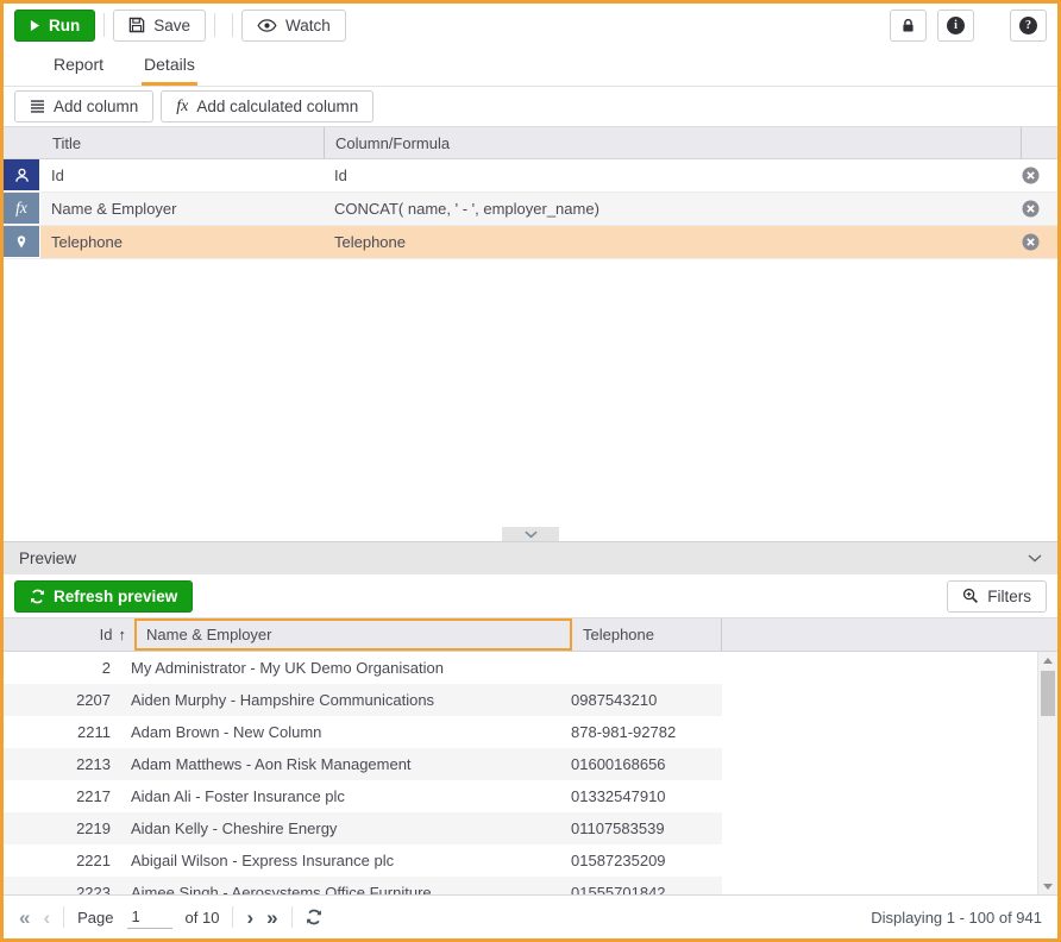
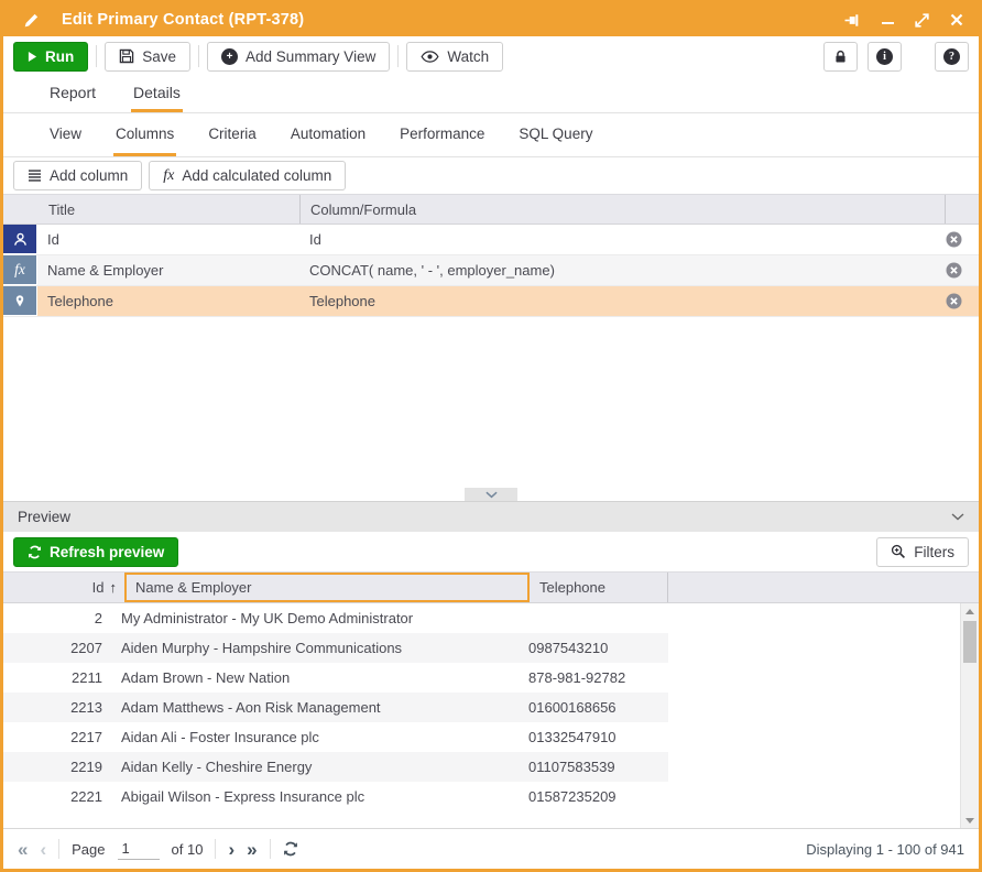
+ Edit Primary Contact (RPT-378)
  Run
  Save
+ +
+ Add Summary View
  Watch
  i
  ?
  Report
  Details
+ View
+ Columns
+ Criteria
+ Automation
+ Performance
+ SQL Query
  Add column
  fx
  Add calculated column
  Title
  Column/Formula
  Id
  Id
  fx
  Name & Employer
  CONCAT( name, ' - ', employer_name)
  Telephone
  Telephone
  Preview
  Refresh preview
  Filters
  Id
  ↑
  Name & Employer
  Telephone
  2
- My Administrator - My UK Demo Organisation
+ My Administrator - My UK Demo Administrator
  2207
  Aiden Murphy - Hampshire Communications
  0987543210
  2211
- Adam Brown - New Column
+ Adam Brown - New Nation
  878-981-92782
  2213
  Adam Matthews - Aon Risk Management
  01600168656
  2217
  Aidan Ali - Foster Insurance plc
  01332547910
  2219
  Aidan Kelly - Cheshire Energy
  01107583539
  2221
  Abigail Wilson - Express Insurance plc
  01587235209
- 2223
- Aimee Singh - Aerosystems Office Furniture
- 01555701842
  «
  ‹
  Page
  1
  of 10
  ›
  »
  Displaying 1 - 100 of 941
